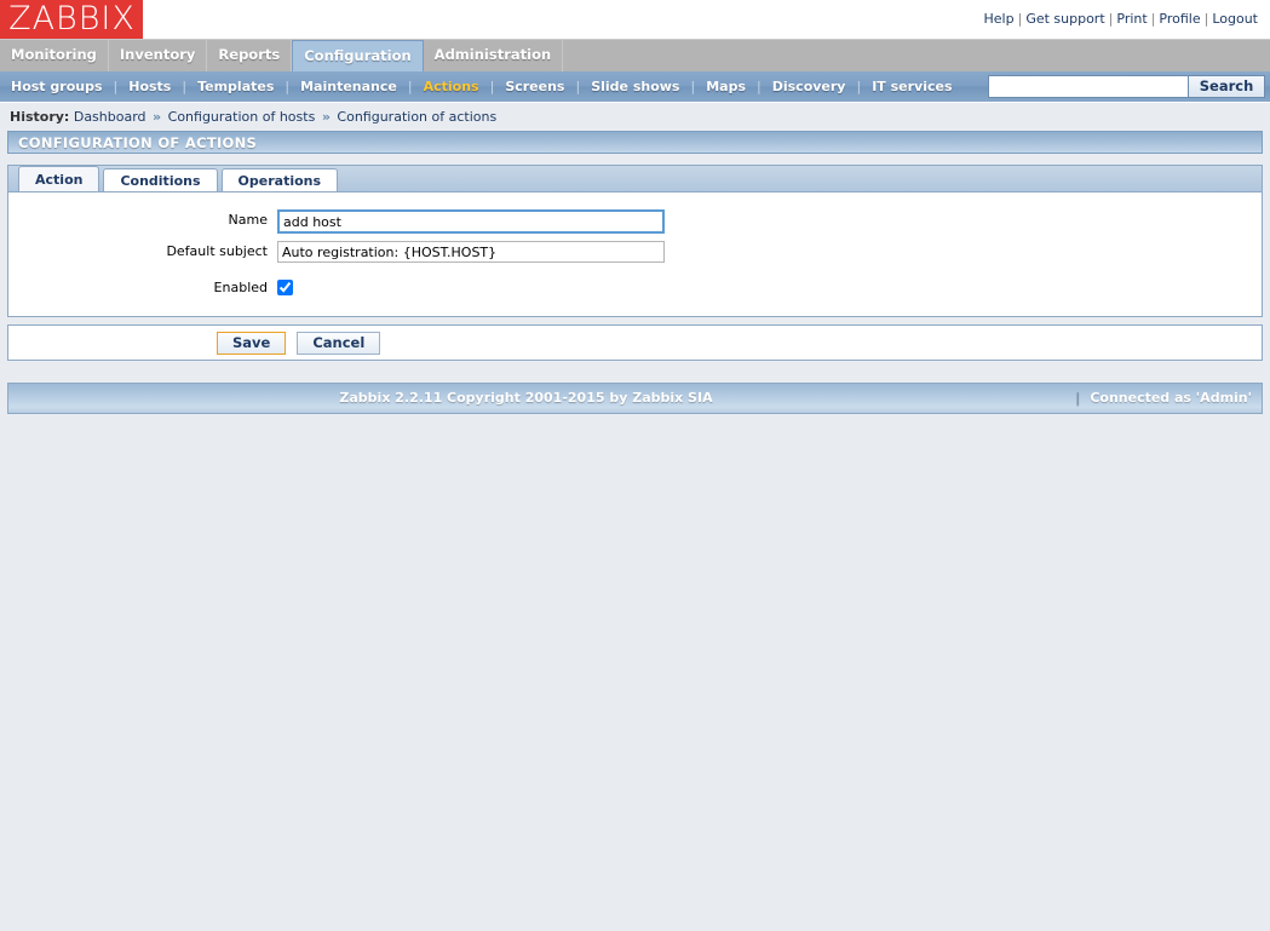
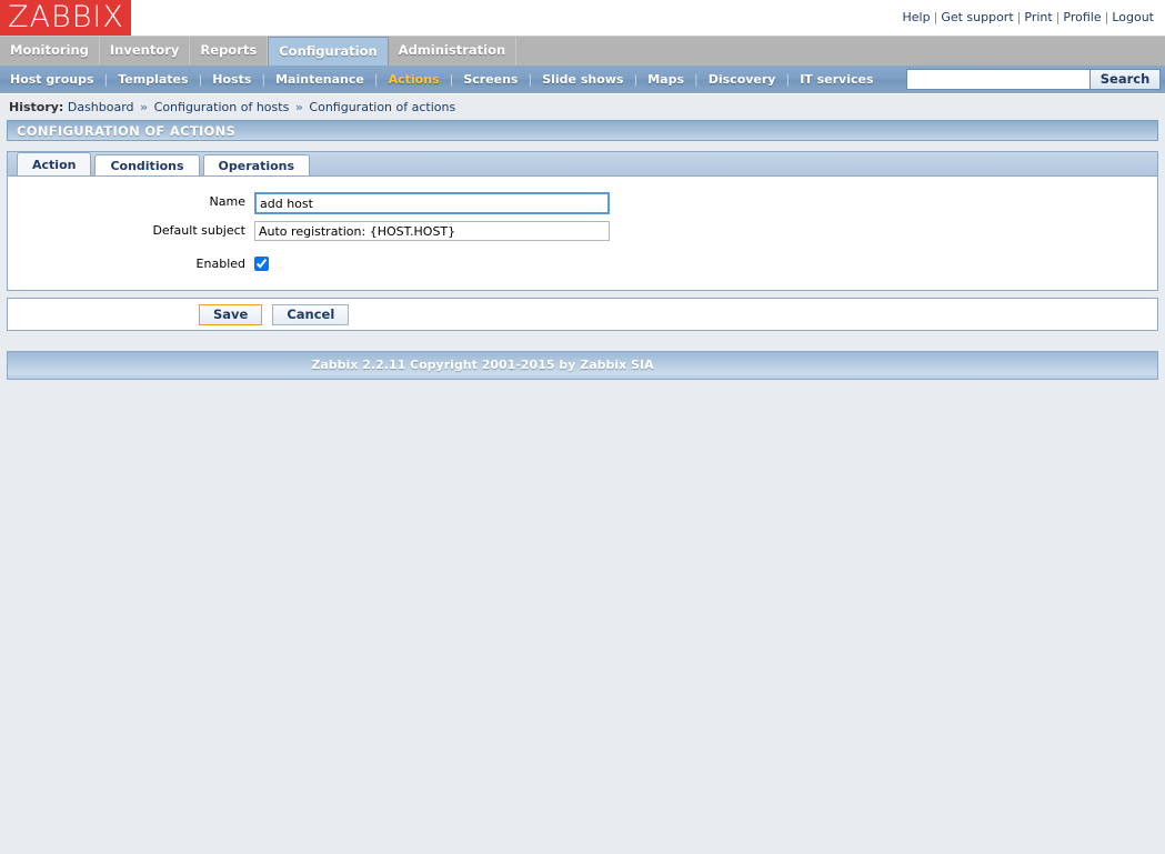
  ZABBIX
  Help | Get support | Print | Profile | Logout
  Monitoring
  Inventory
  Reports
  Configuration
  Administration
  Host groups
  |
- Hosts
+ Templates
  |
- Templates
+ Hosts
  |
  Maintenance
  |
  Actions
  |
  Screens
  |
  Slide shows
  |
  Maps
  |
  Discovery
  |
  IT services
  Search
  History: Dashboard » Configuration of hosts » Configuration of actions
  CONFIGURATION OF ACTIONS
  Action
  Conditions
  Operations
  Name
  add host
  Default subject
  Auto registration: {HOST.HOST}
  Enabled
  Save
  Cancel
  Zabbix 2.2.11 Copyright 2001-2015 by Zabbix SIA
- | Connected as 'Admin'
